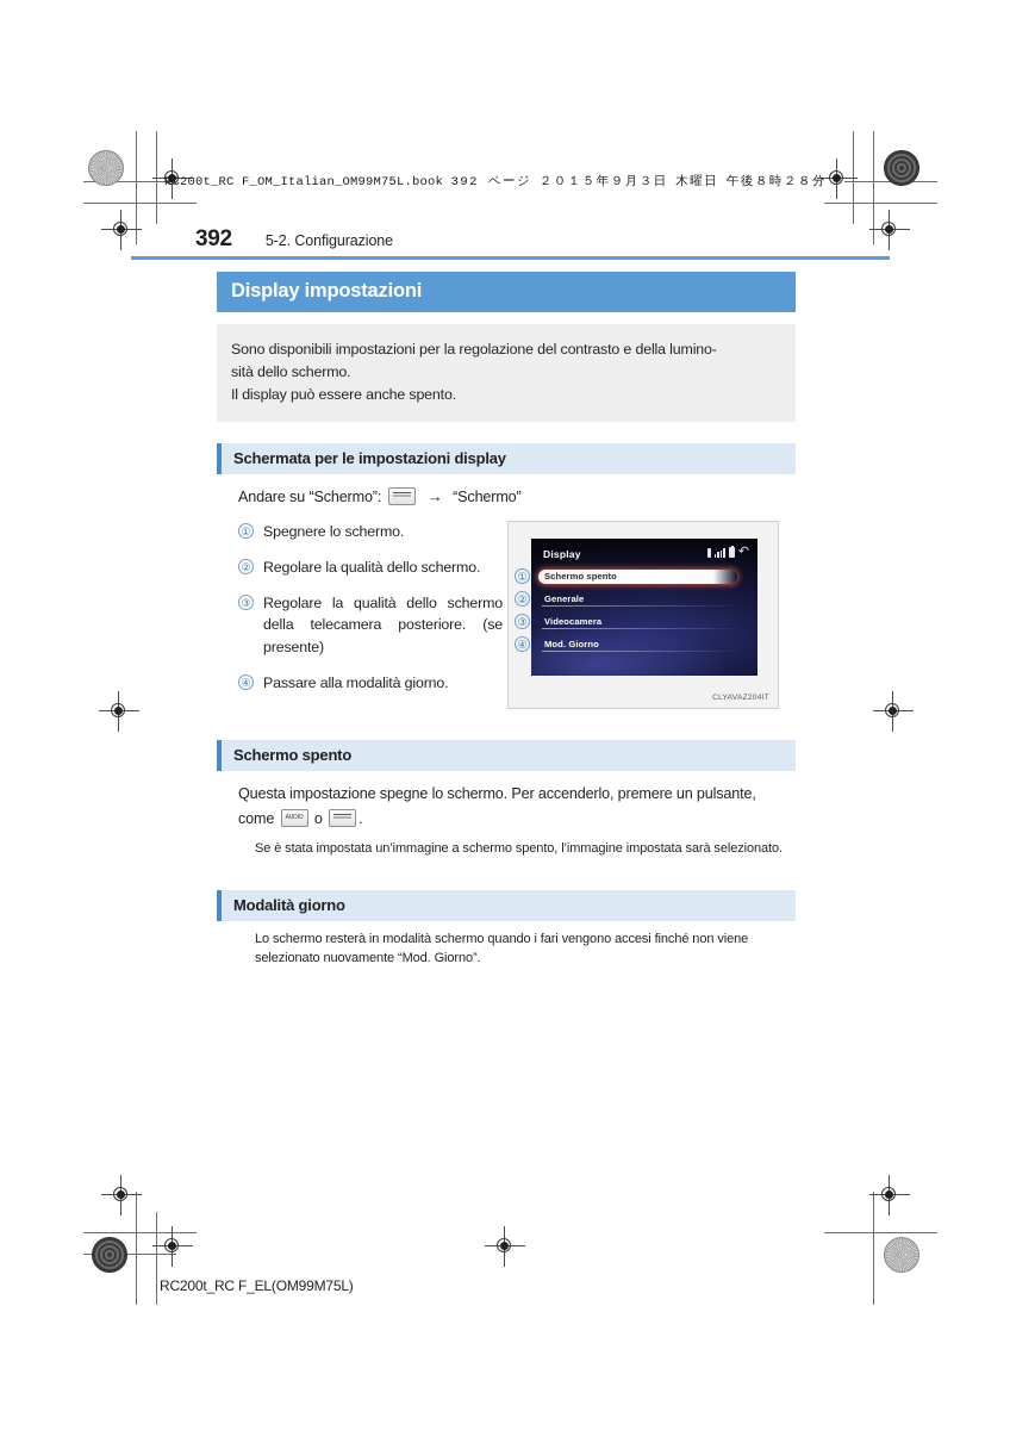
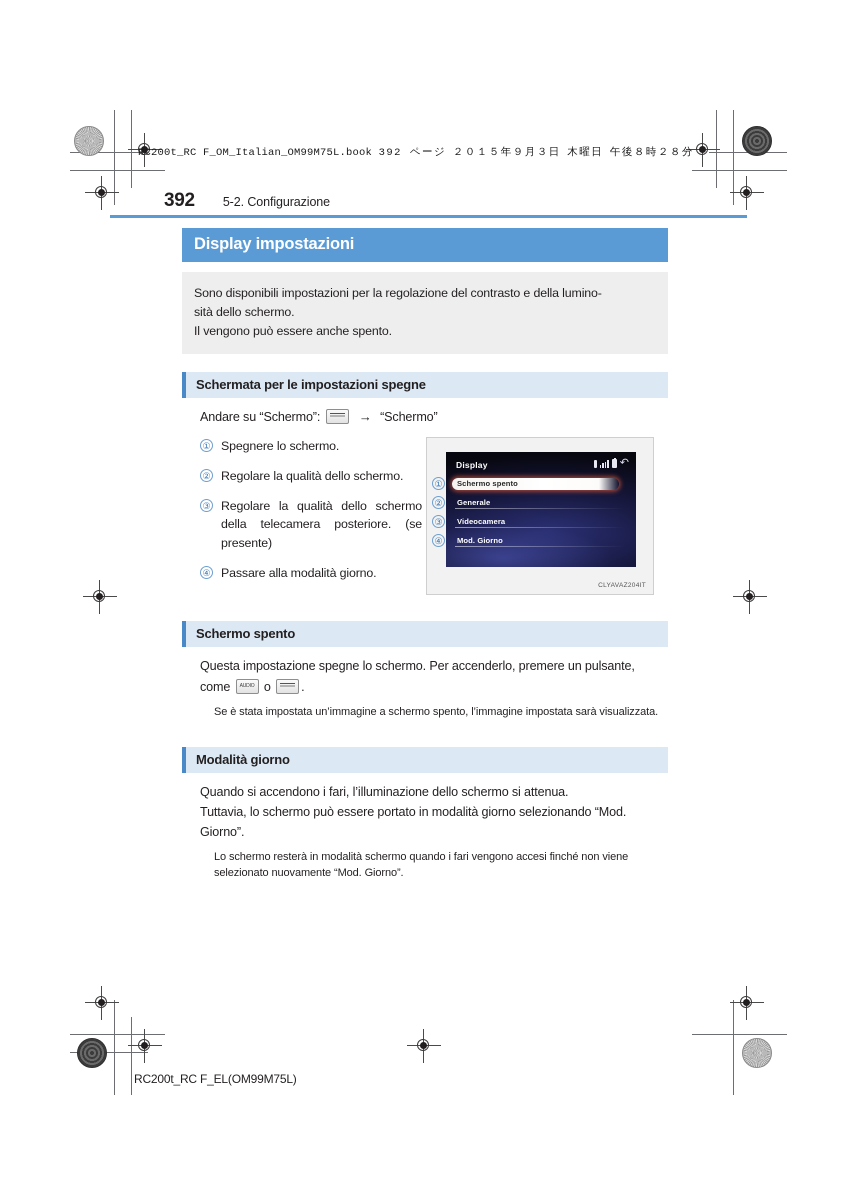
  RC200t_RC F_OM_Italian_OM99M75L.book 392 ページ ２０１５年９月３日 木曜日 午後８時２８分
  392
  5-2. Configurazione
  Display impostazioni
  Sono disponibili impostazioni per la regolazione del contrasto e della lumino-
  sità dello schermo.
- Il display può essere anche spento.
+ Il vengono può essere anche spento.
- Schermata per le impostazioni display
+ Schermata per le impostazioni spegne
  Andare su “Schermo”: → “Schermo”
  ①
  Spegnere lo schermo.
  ②
  Regolare la qualità dello schermo.
  ③
  Regolare la qualità dello schermo della telecamera posteriore. (se presente)
  ④
  Passare alla modalità giorno.
  Display
  ↶
  Schermo spento
  Generale
  Videocamera
  Mod. Giorno
  ①
  ②
  ③
  ④
  Schermo spento
  Questa impostazione spegne lo schermo. Per accenderlo, premere un pulsante,
  come
  o .
- Se è stata impostata un’immagine a schermo spento, l’immagine impostata sarà selezionato.
+ Se è stata impostata un’immagine a schermo spento, l’immagine impostata sarà visualizzata.
  Modalità giorno
+ Quando si accendono i fari, l’illuminazione dello schermo si attenua.
+ Tuttavia, lo schermo può essere portato in modalità giorno selezionando “Mod.
+ Giorno”.
  Lo schermo resterà in modalità schermo quando i fari vengono accesi finché non viene selezionato nuovamente “Mod. Giorno”.
  RC200t_RC F_EL(OM99M75L)
